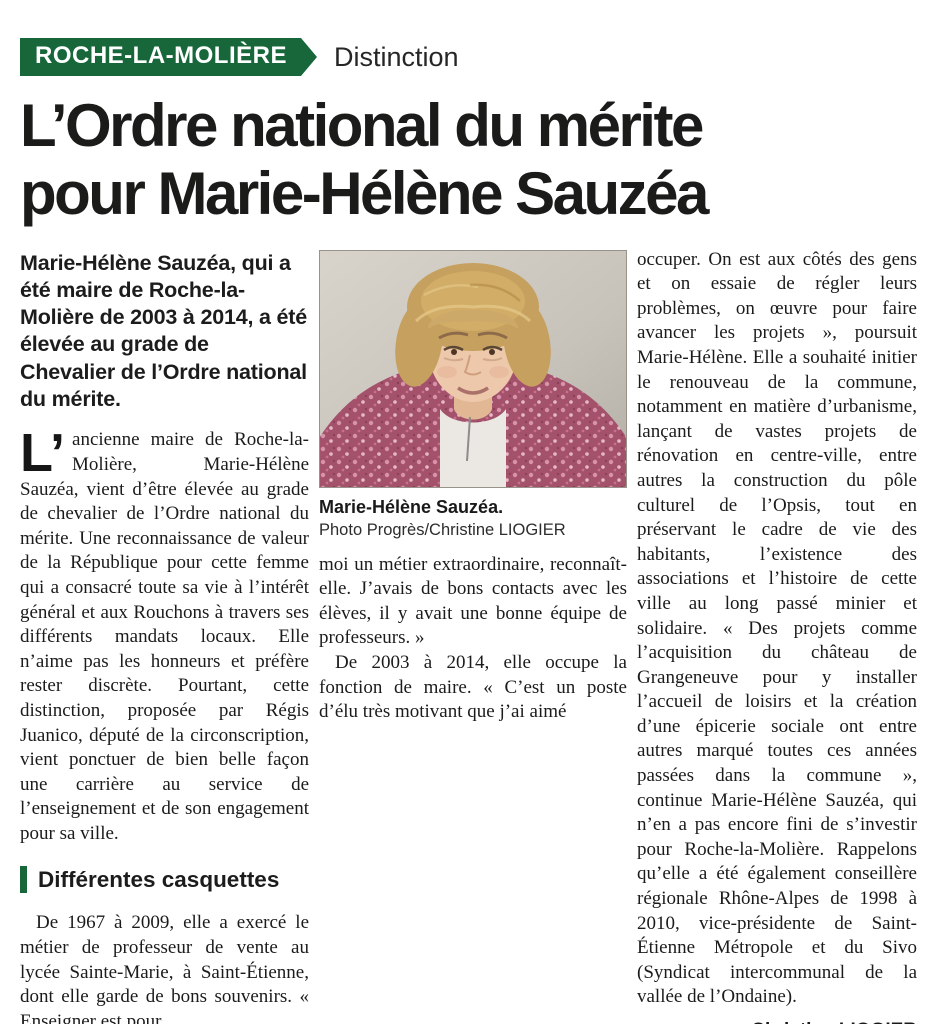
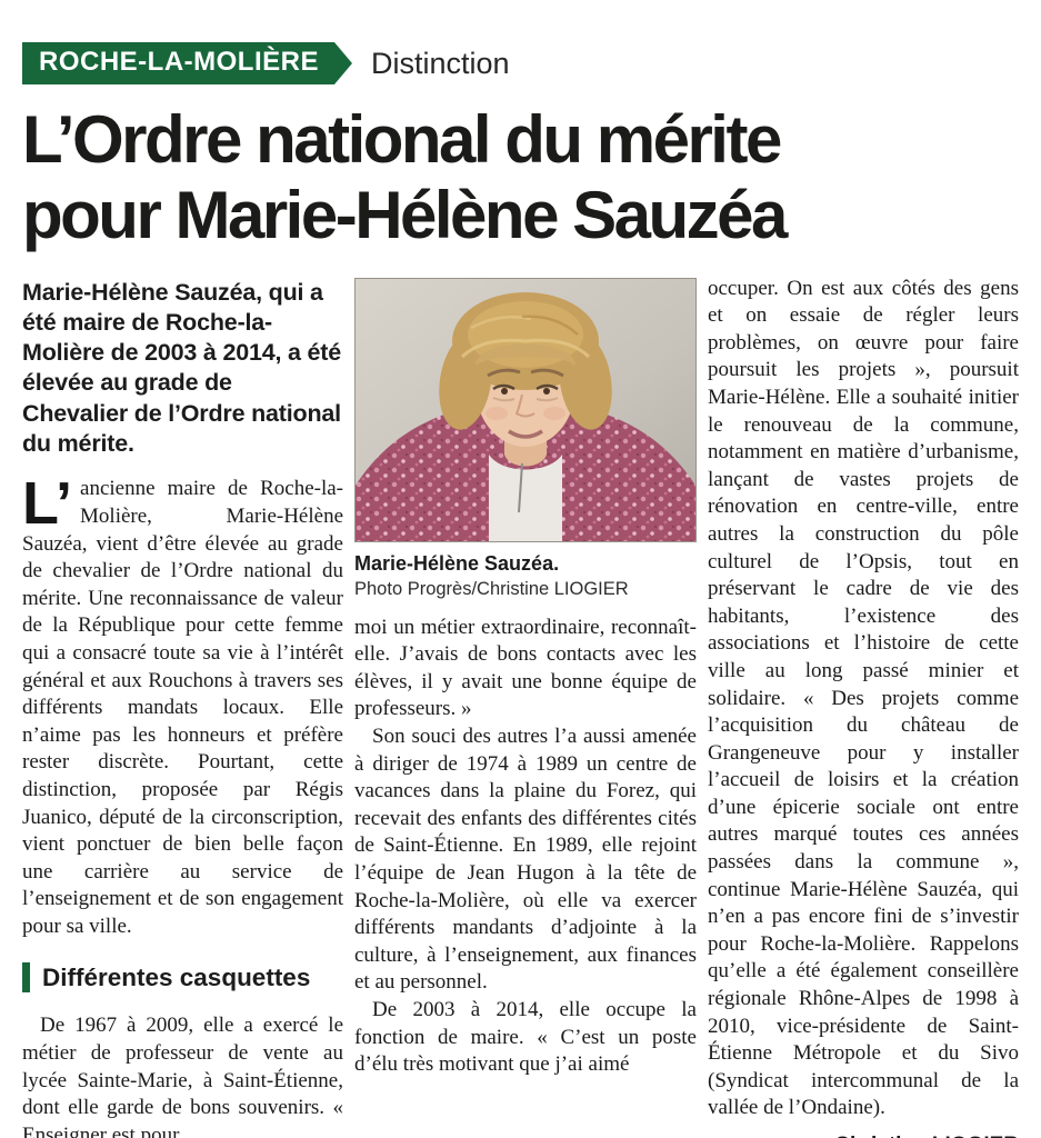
  ROCHE-LA-MOLIÈRE
  Distinction
  L’Ordre national du mérite
  pour Marie-Hélène Sauzéa
  Marie-Hélène Sauzéa, qui a été maire de Roche-la-Molière de 2003 à 2014, a été élevée au grade de Chevalier de l’Ordre national du mérite.
  L’
  ancienne maire de Roche-la-Molière, Marie-Hélène Sauzéa, vient d’être élevée au grade de chevalier de l’Ordre national du mérite. Une reconnaissance de valeur de la République pour cette femme qui a consacré toute sa vie à l’intérêt général et aux Rouchons à travers ses différents mandats locaux. Elle n’aime pas les honneurs et préfère rester discrète. Pourtant, cette distinction, proposée par Régis Juanico, député de la circonscription, vient ponctuer de bien belle façon une carrière au service de l’enseignement et de son engagement pour sa ville.
  Différentes casquettes
  De 1967 à 2009, elle a exercé le métier de professeur de vente au lycée Sainte-Marie, à Saint-Étienne, dont elle garde de bons souvenirs. « Enseigner est pour
  Marie-Hélène Sauzéa.
  Photo Progrès/Christine LIOGIER
  moi un métier extraordinaire, reconnaît-elle. J’avais de bons contacts avec les élèves, il y avait une bonne équipe de professeurs. »
+ Son souci des autres l’a aussi amenée à diriger de 1974 à 1989 un centre de vacances dans la plaine du Forez, qui recevait des enfants des différentes cités de Saint-Étienne. En 1989, elle rejoint l’équipe de Jean Hugon à la tête de Roche-la-Molière, où elle va exercer différents mandants d’adjointe à la culture, à l’enseignement, aux finances et au personnel.
  De 2003 à 2014, elle occupe la fonction de maire. « C’est un poste d’élu très motivant que j’ai aimé
- occuper. On est aux côtés des gens et on essaie de régler leurs problèmes, on œuvre pour faire avancer les projets », poursuit Marie-Hélène. Elle a souhaité initier le renouveau de la commune, notamment en matière d’urbanisme, lançant de vastes projets de rénovation en centre-ville, entre autres la construction du pôle culturel de l’Opsis, tout en préservant le cadre de vie des habitants, l’existence des associations et l’histoire de cette ville au long passé minier et solidaire. « Des projets comme l’acquisition du château de Grangeneuve pour y installer l’accueil de loisirs et la création d’une épicerie sociale ont entre autres marqué toutes ces années passées dans la commune », continue Marie-Hélène Sauzéa, qui n’en a pas encore fini de s’investir pour Roche-la-Molière. Rappelons qu’elle a été également conseillère régionale Rhône-Alpes de 1998 à 2010, vice-présidente de Saint-Étienne Métropole et du Sivo (Syndicat intercommunal de la vallée de l’Ondaine).
+ occuper. On est aux côtés des gens et on essaie de régler leurs problèmes, on œuvre pour faire poursuit les projets », poursuit Marie-Hélène. Elle a souhaité initier le renouveau de la commune, notamment en matière d’urbanisme, lançant de vastes projets de rénovation en centre-ville, entre autres la construction du pôle culturel de l’Opsis, tout en préservant le cadre de vie des habitants, l’existence des associations et l’histoire de cette ville au long passé minier et solidaire. « Des projets comme l’acquisition du château de Grangeneuve pour y installer l’accueil de loisirs et la création d’une épicerie sociale ont entre autres marqué toutes ces années passées dans la commune », continue Marie-Hélène Sauzéa, qui n’en a pas encore fini de s’investir pour Roche-la-Molière. Rappelons qu’elle a été également conseillère régionale Rhône-Alpes de 1998 à 2010, vice-présidente de Saint-Étienne Métropole et du Sivo (Syndicat intercommunal de la vallée de l’Ondaine).
